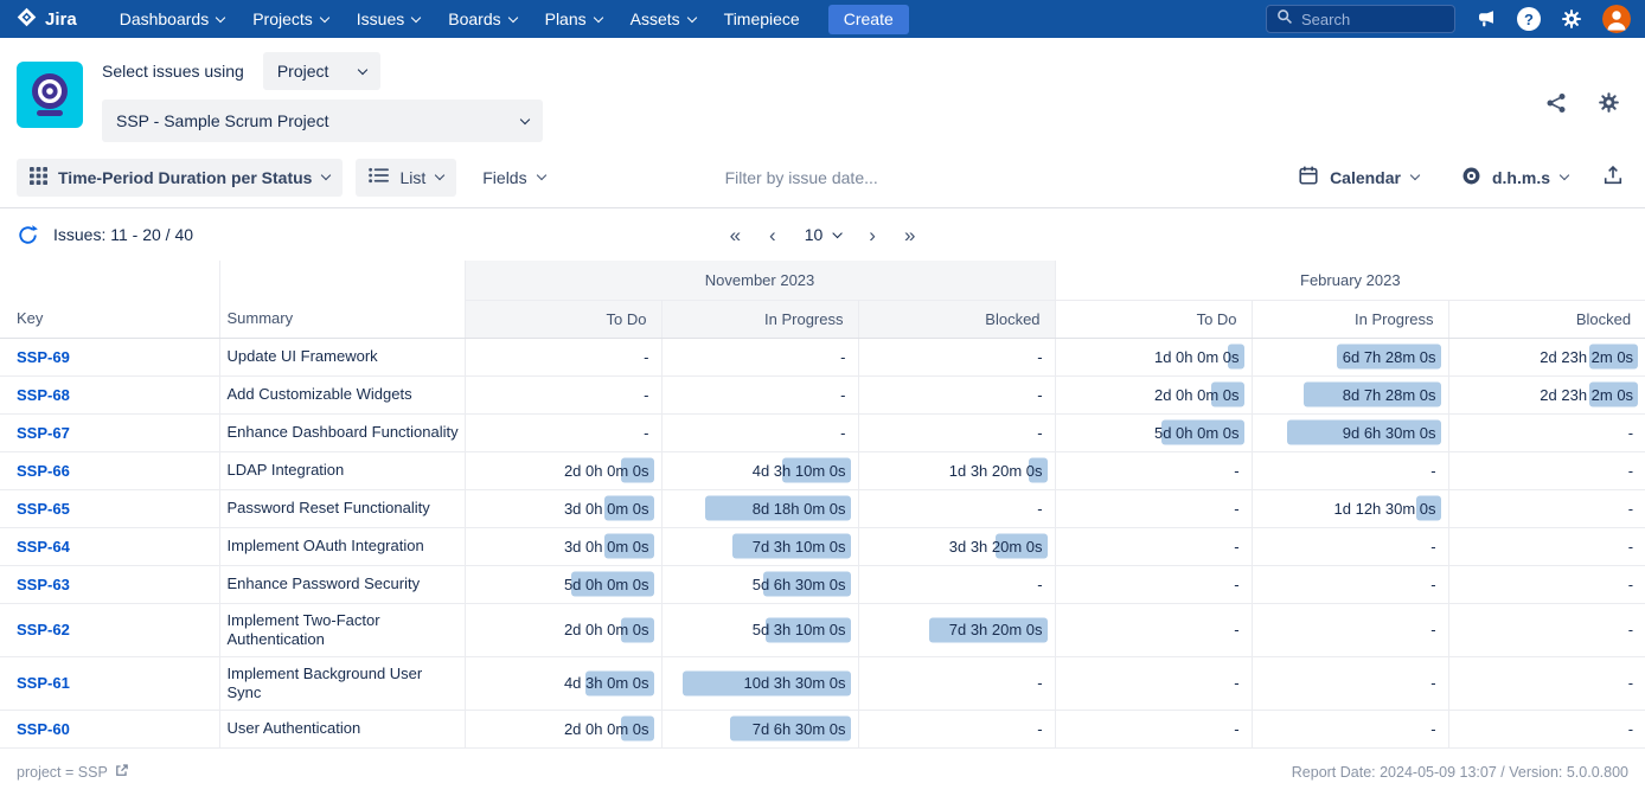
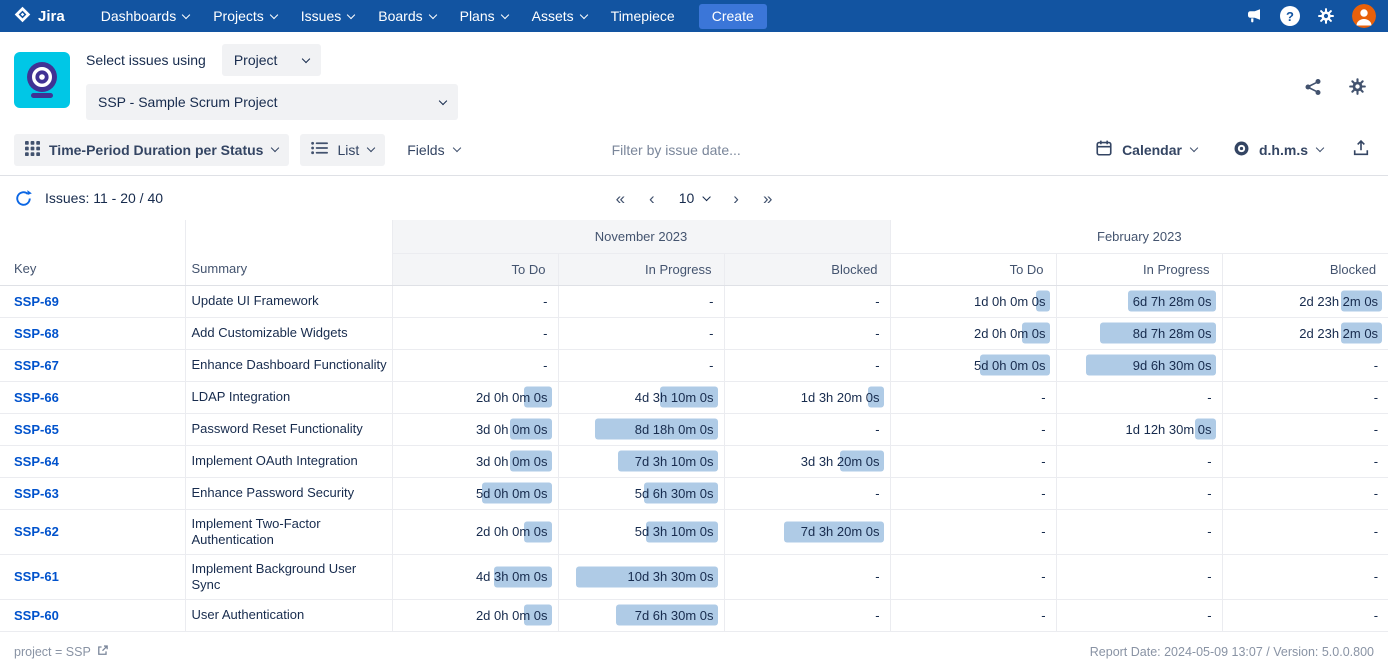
  Jira
  Dashboards
  Projects
  Issues
  Boards
  Plans
  Assets
  Timepiece
  Create
- Search
  ?
  Select issues using
  Project
  SSP - Sample Scrum Project
  Time-Period Duration per Status
  List
  Fields
  Filter by issue date...
  Calendar
  d.h.m.s
  Issues: 11 - 20 / 40
  «
  ‹
  10
  ›
  »
  Key	Summary	November 2023	February 2023
  To Do	In Progress	Blocked	To Do	In Progress	Blocked
  SSP-69	Update UI Framework	-	-	-	1d 0h 0m 0s	6d 7h 28m 0s	2d 23h 2m 0s
  SSP-68	Add Customizable Widgets	-	-	-	2d 0h 0m 0s	8d 7h 28m 0s	2d 23h 2m 0s
  SSP-67	Enhance Dashboard Functionality	-	-	-	5d 0h 0m 0s	9d 6h 30m 0s	-
  SSP-66	LDAP Integration	2d 0h 0m 0s	4d 3h 10m 0s	1d 3h 20m 0s	-	-	-
  SSP-65	Password Reset Functionality	3d 0h 0m 0s	8d 18h 0m 0s	-	-	1d 12h 30m 0s	-
  SSP-64	Implement OAuth Integration	3d 0h 0m 0s	7d 3h 10m 0s	3d 3h 20m 0s	-	-	-
  SSP-63	Enhance Password Security	5d 0h 0m 0s	5d 6h 30m 0s	-	-	-	-
  SSP-62	Implement Two-Factor Authentication	2d 0h 0m 0s	5d 3h 10m 0s	7d 3h 20m 0s	-	-	-
  SSP-61	Implement Background User Sync	4d 3h 0m 0s	10d 3h 30m 0s	-	-	-	-
  SSP-60	User Authentication	2d 0h 0m 0s	7d 6h 30m 0s	-	-	-	-
  project = SSP
  Report Date: 2024-05-09 13:07 / Version: 5.0.0.800
